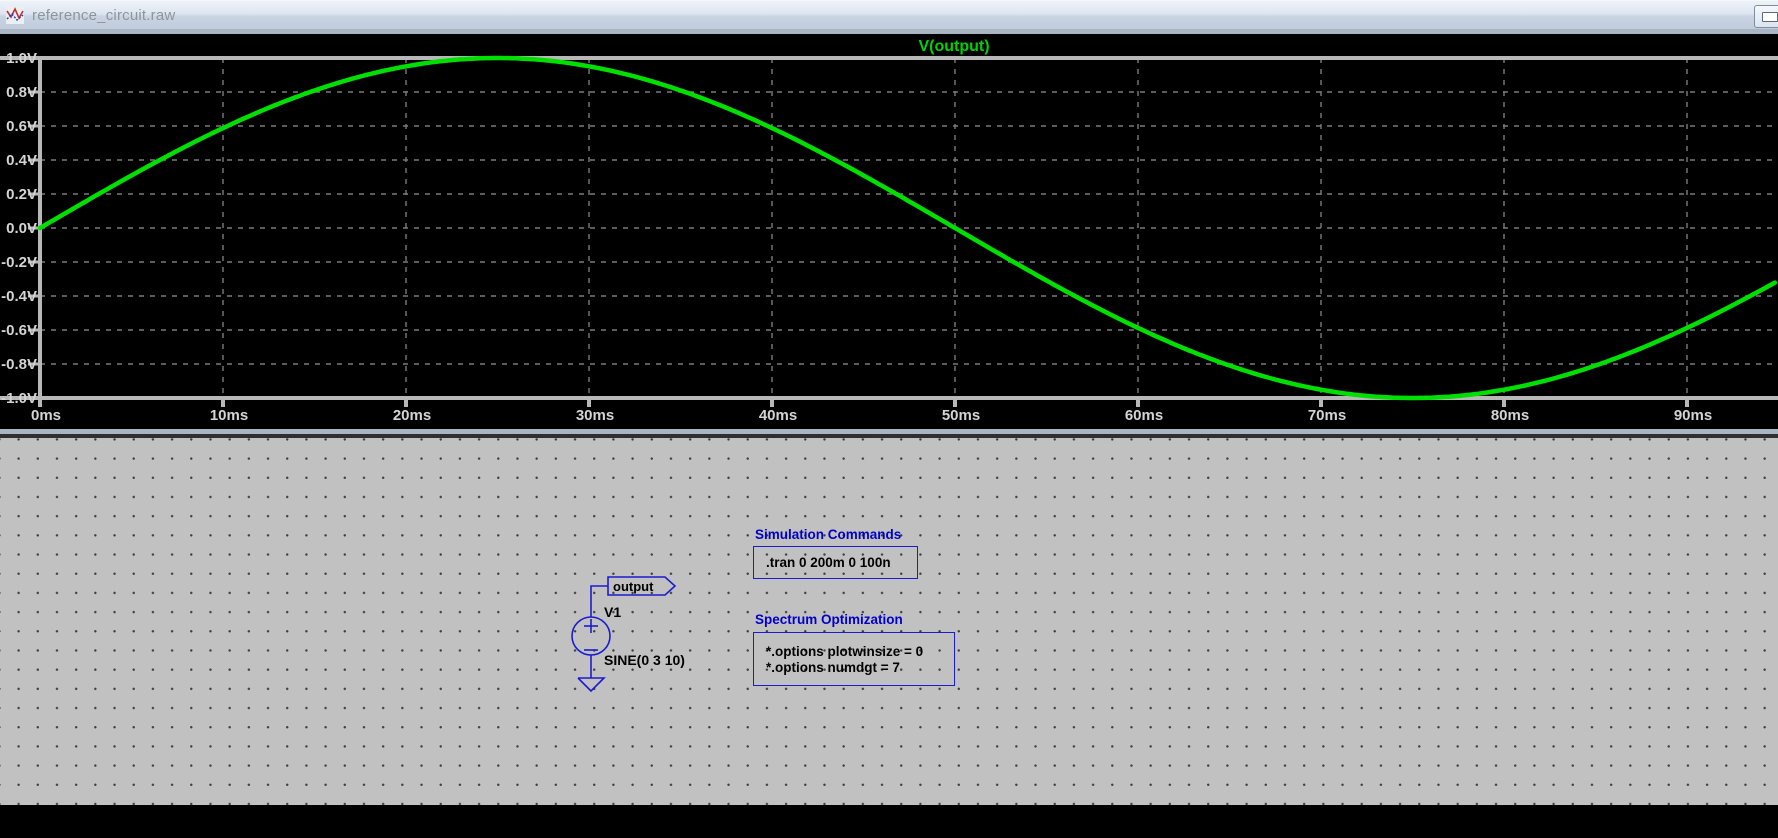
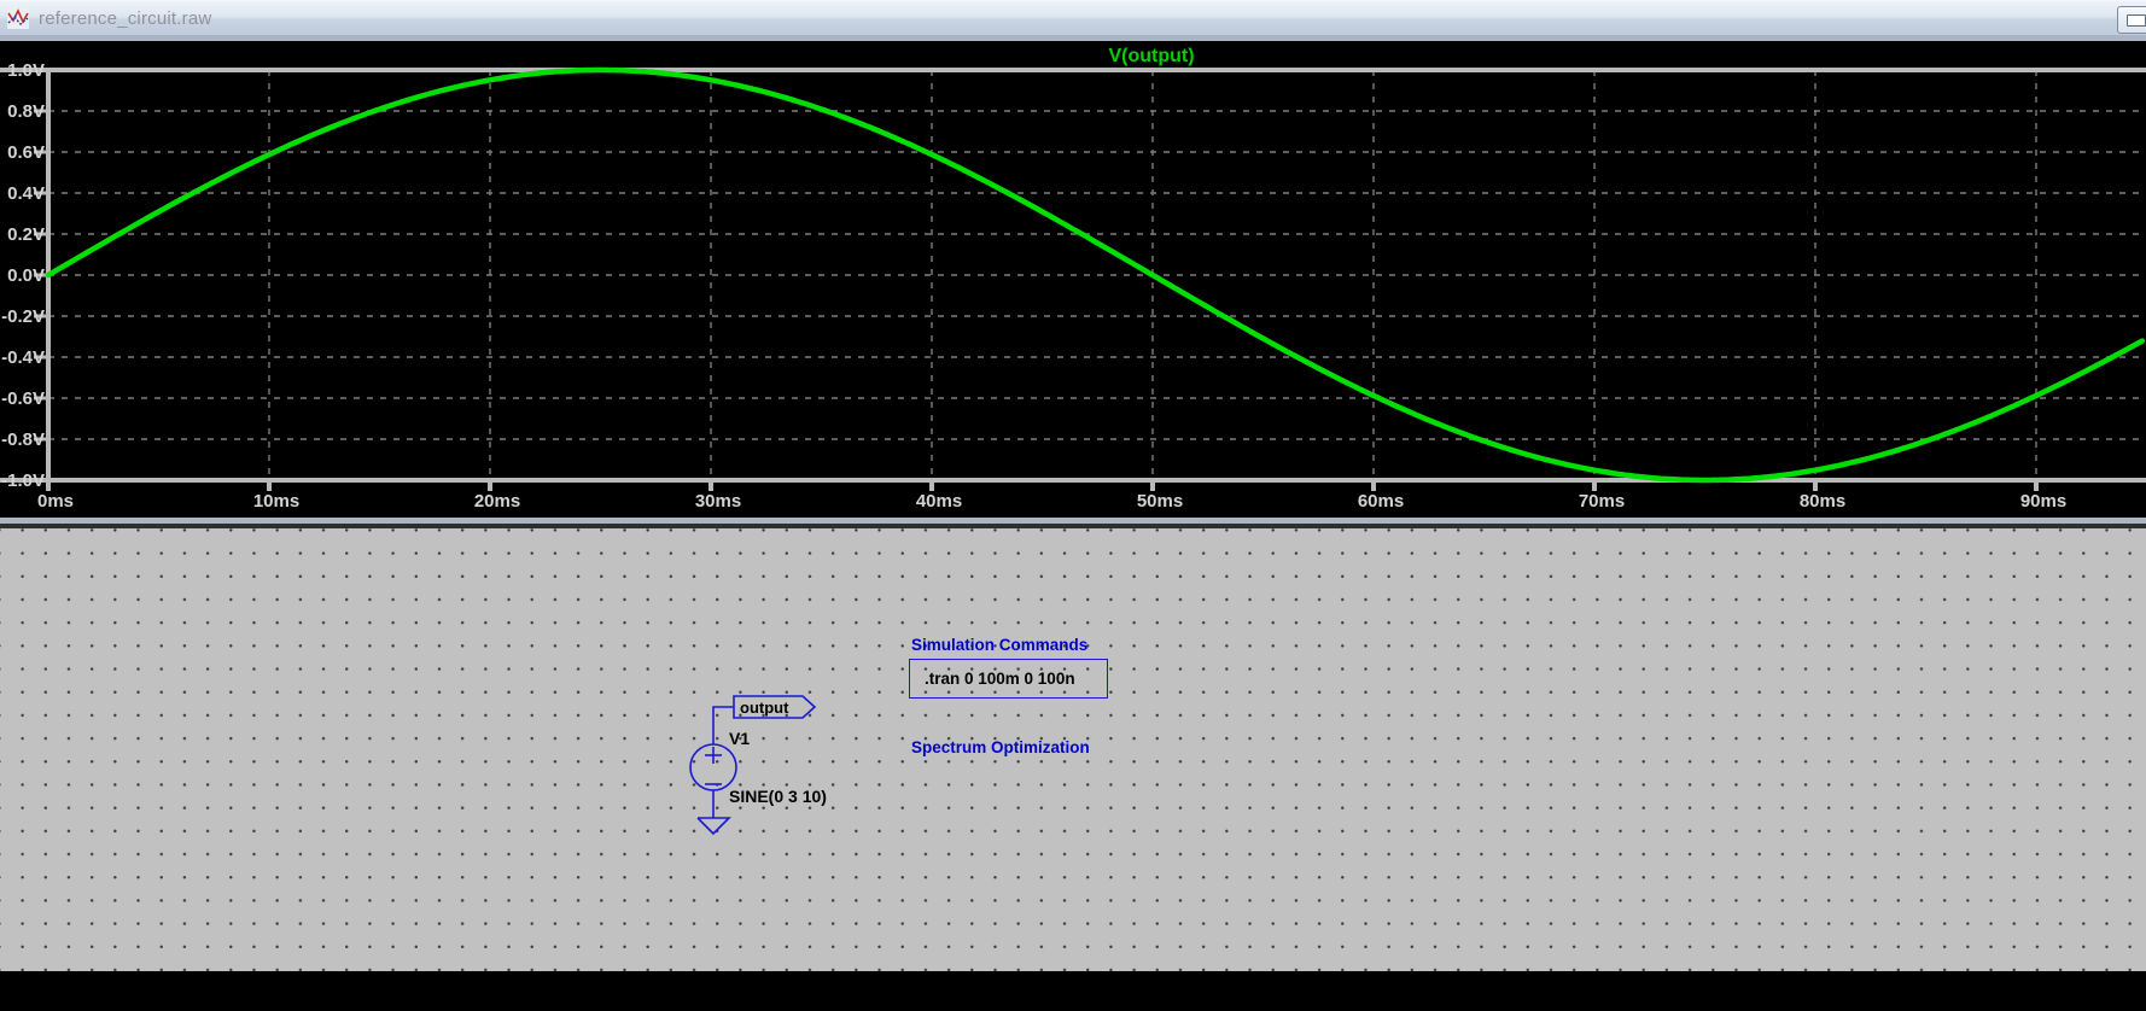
  reference_circuit.raw
  1.0V
  0.8V
  0.6V
  0.4V
  0.2V
  0.0V
  -0.2V
  -0.4V
  -0.6V
  -0.8V
  -1.0V
  0ms
  10ms
  20ms
  30ms
  40ms
  50ms
  60ms
  70ms
  80ms
  90ms
  V(output)
  output
  V1
  SINE(0 3 10)
  Simulation Commands
- .tran 0 200m 0 100n
+ .tran 0 100m 0 100n
  Spectrum Optimization
- *.options plotwinsize = 0
- *.options numdgt = 7
